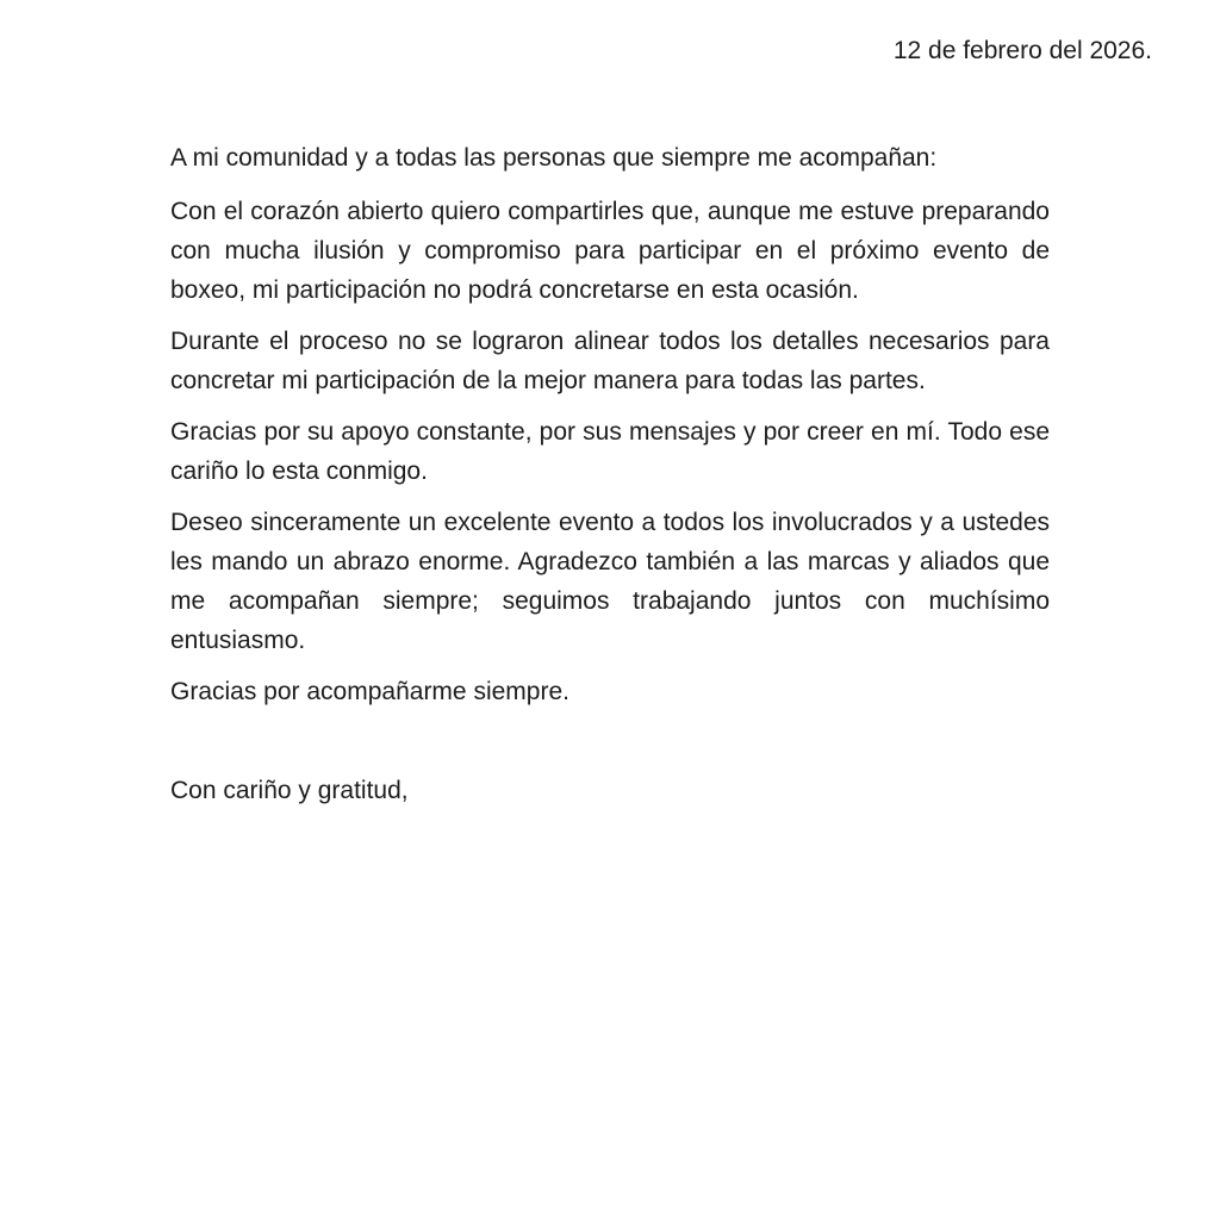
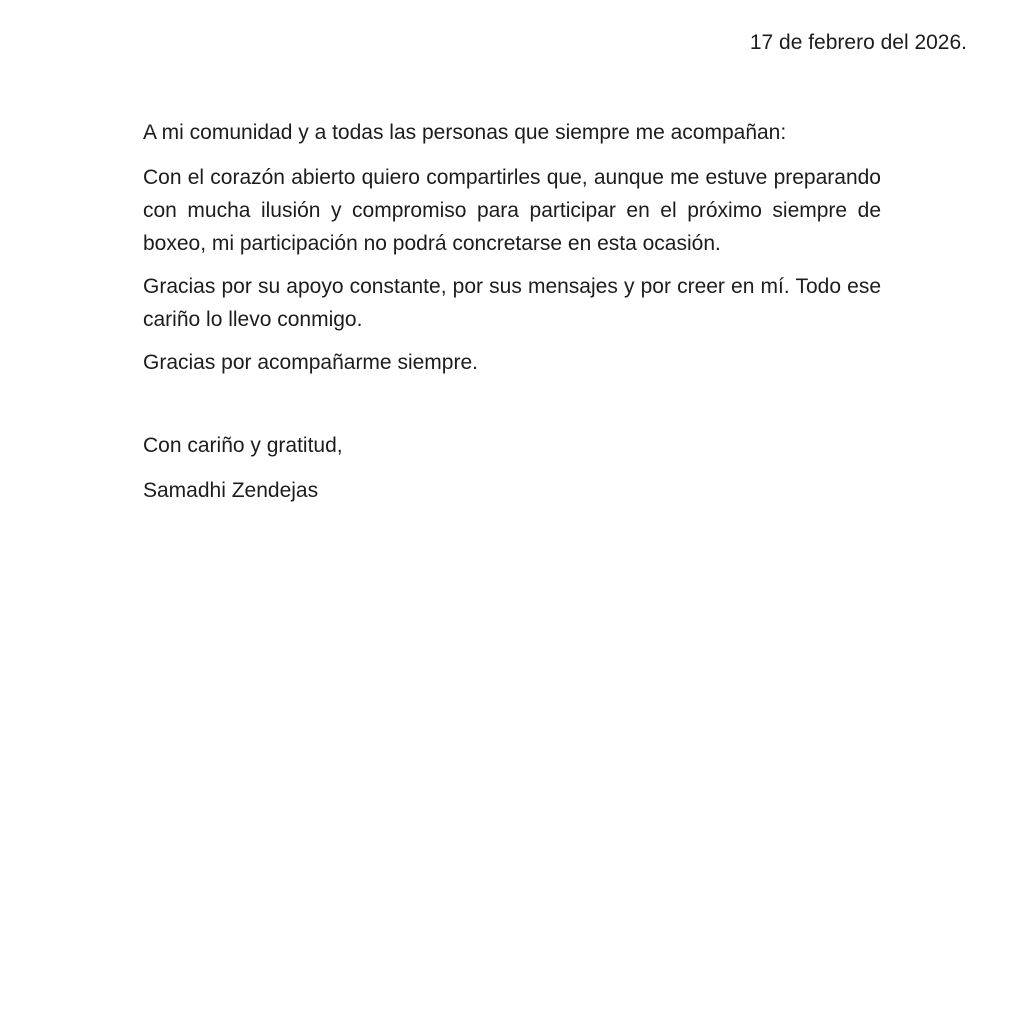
- 12 de febrero del 2026.
+ 17 de febrero del 2026.
  A mi comunidad y a todas las personas que siempre me acompañan:
- Con el corazón abierto quiero compartirles que, aunque me estuve preparando con mucha ilusión y compromiso para participar en el próximo evento de boxeo, mi participación no podrá concretarse en esta ocasión.
+ Con el corazón abierto quiero compartirles que, aunque me estuve preparando con mucha ilusión y compromiso para participar en el próximo siempre de boxeo, mi participación no podrá concretarse en esta ocasión.
- Durante el proceso no se lograron alinear todos los detalles necesarios para concretar mi participación de la mejor manera para todas las partes.
- Gracias por su apoyo constante, por sus mensajes y por creer en mí. Todo ese cariño lo esta conmigo.
+ Gracias por su apoyo constante, por sus mensajes y por creer en mí. Todo ese cariño lo llevo conmigo.
- Deseo sinceramente un excelente evento a todos los involucrados y a ustedes les mando un abrazo enorme. Agradezco también a las marcas y aliados que me acompañan siempre; seguimos trabajando juntos con muchísimo entusiasmo.
  Gracias por acompañarme siempre.
  Con cariño y gratitud,
+ Samadhi Zendejas
